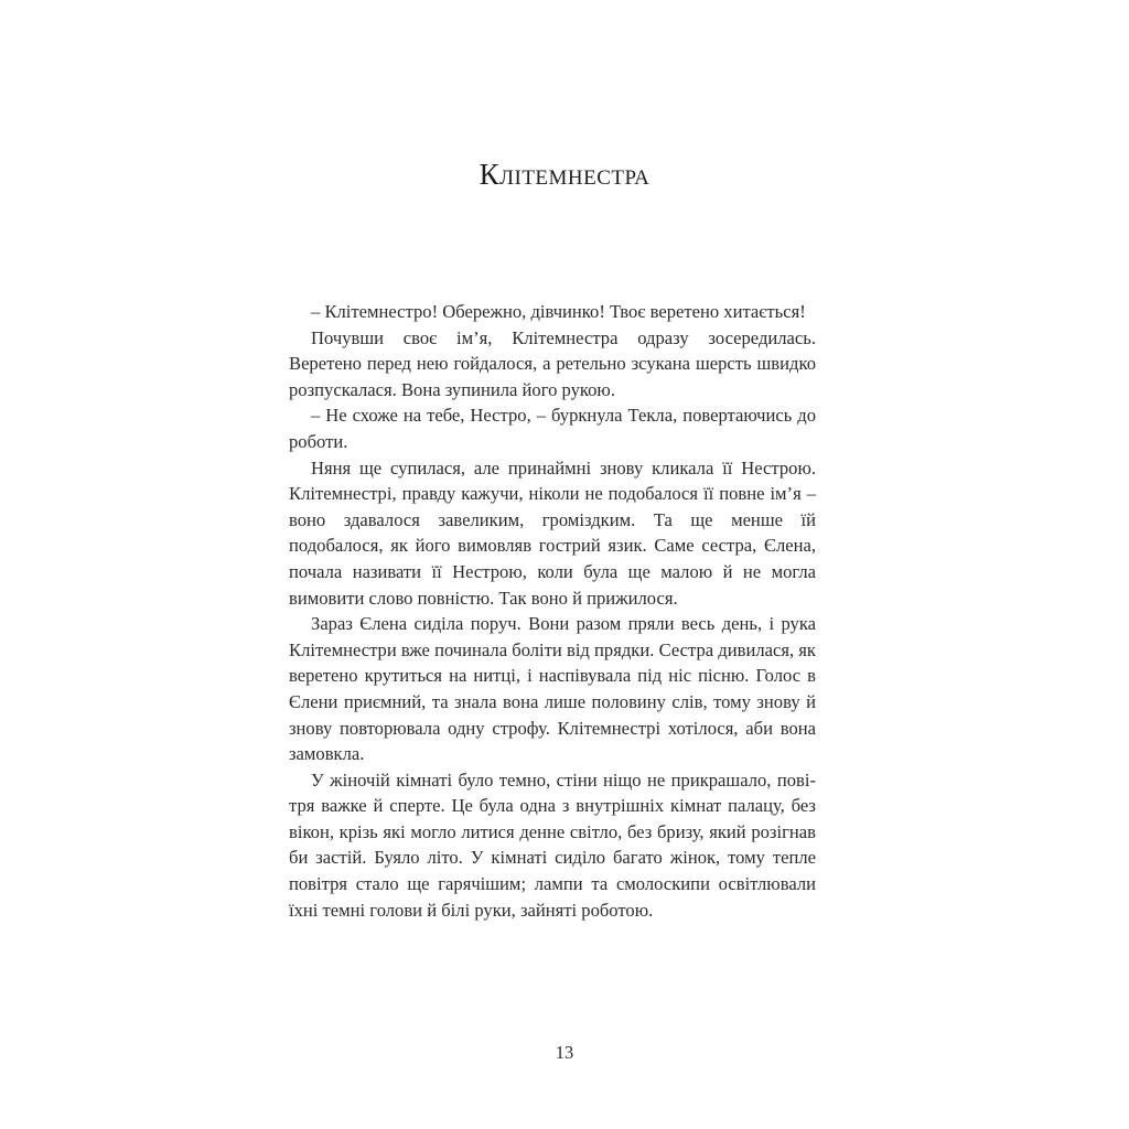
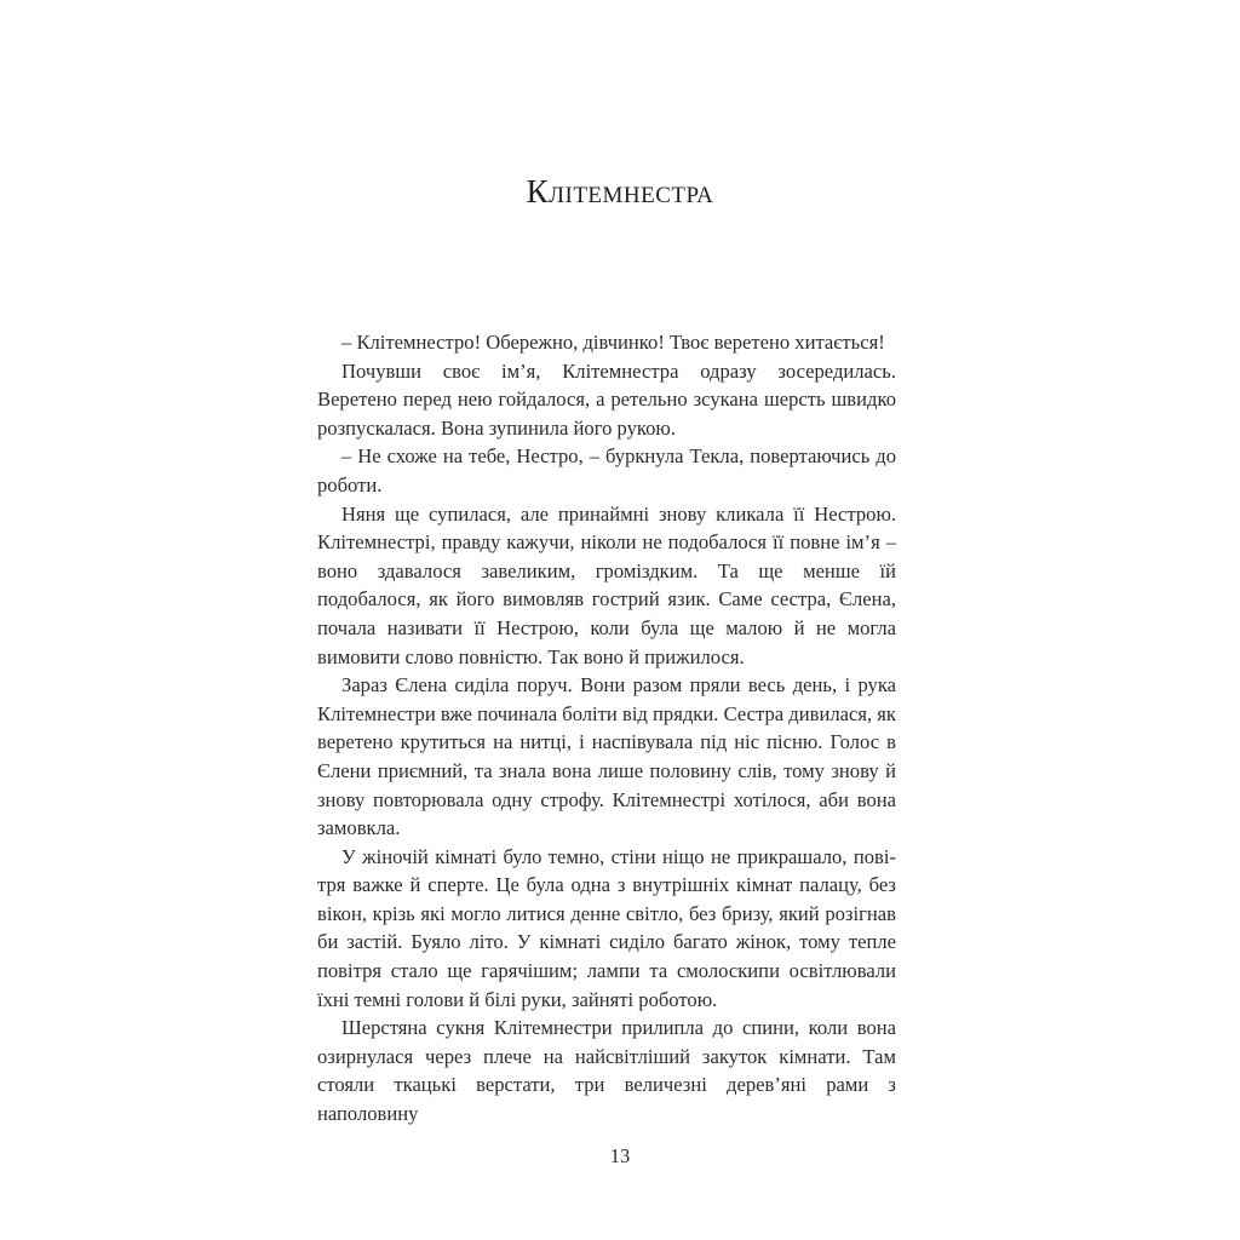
  Клітемнестра
  – Клітемнестро! Обережно, дівчинко! Твоє веретено хитається!
  Почувши своє ім’я, Клітемнестра одразу зосередилась. Веретено перед нею гойдалося, а ретельно зсукана шерсть швидко розпуска­лася. Вона зупинила його рукою.
  – Не схоже на тебе, Нестро, – буркнула Текла, повертаючись до роботи.
  Няня ще супилася, але принаймні знову кликала її Нестрою. Клітемнестрі, правду кажучи, ніколи не подобалося її повне ім’я – воно здавалося завеликим, громіздким. Та ще менше їй подобалося, як його вимовляв гострий язик. Саме сестра, Єлена, почала нази­вати її Нестрою, коли була ще малою й не могла вимовити слово повністю. Так воно й прижилося.
  Зараз Єлена сиділа поруч. Вони разом пряли весь день, і рука Клітемнестри вже починала боліти від прядки. Сестра дивилася, як веретено крутиться на нитці, і наспівувала під ніс пісню. Голос в Єлени приємний, та знала вона лише половину слів, тому знову й знову повторювала одну строфу. Клітемнестрі хотілося, аби вона замовкла.
  У жіночій кімнаті було темно, стіни ніщо не прикрашало, пові­тря важке й сперте. Це була одна з внутрішніх кімнат палацу, без вікон, крізь які могло литися денне світло, без бризу, який розігнав би застій. Буяло літо. У кімнаті сиділо багато жінок, тому тепле повітря стало ще гарячішим; лампи та смолоскипи освітлювали їхні темні голови й білі руки, зайняті роботою.
+ Шерстяна сукня Клітемнестри прилипла до спини, коли вона озирнулася через плече на найсвітліший закуток кімнати. Там стояли ткацькі верстати, три величезні дерев’яні рами з наполовину
  13
